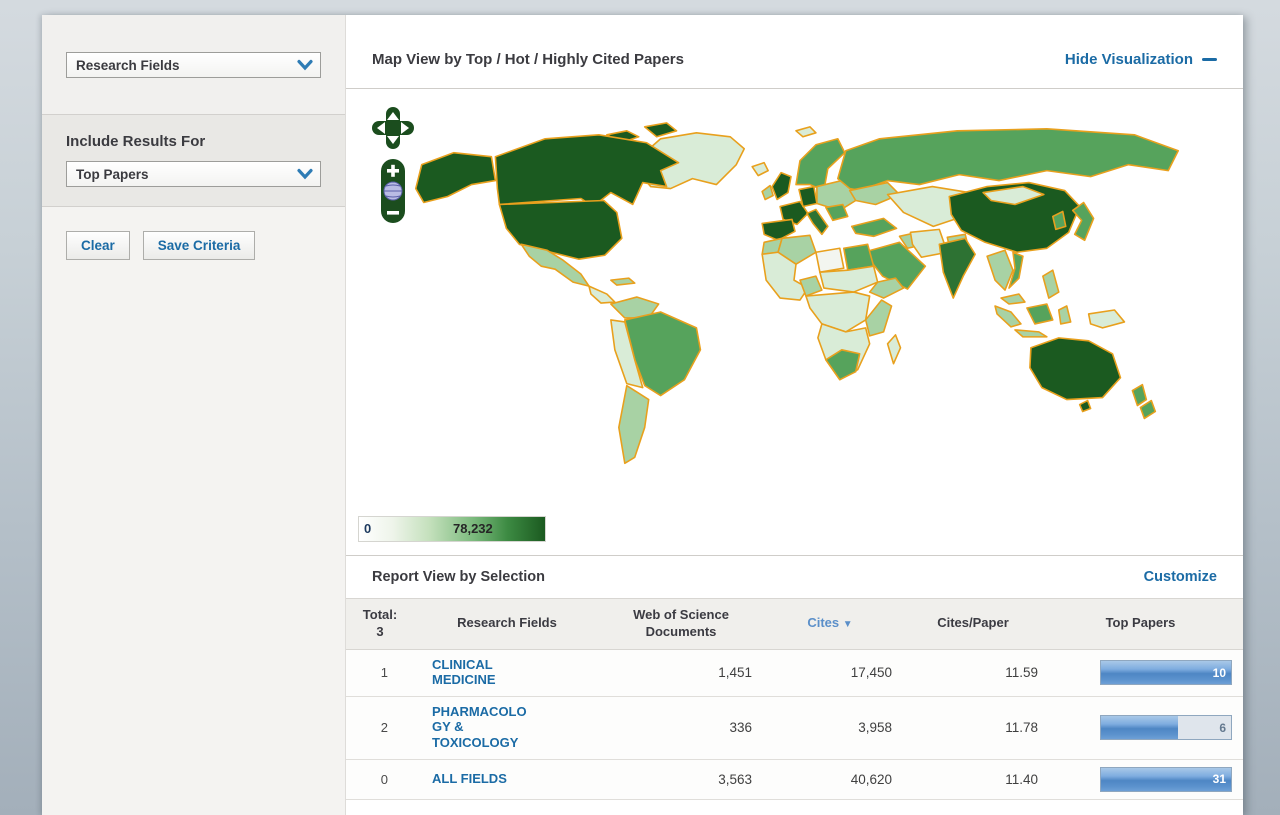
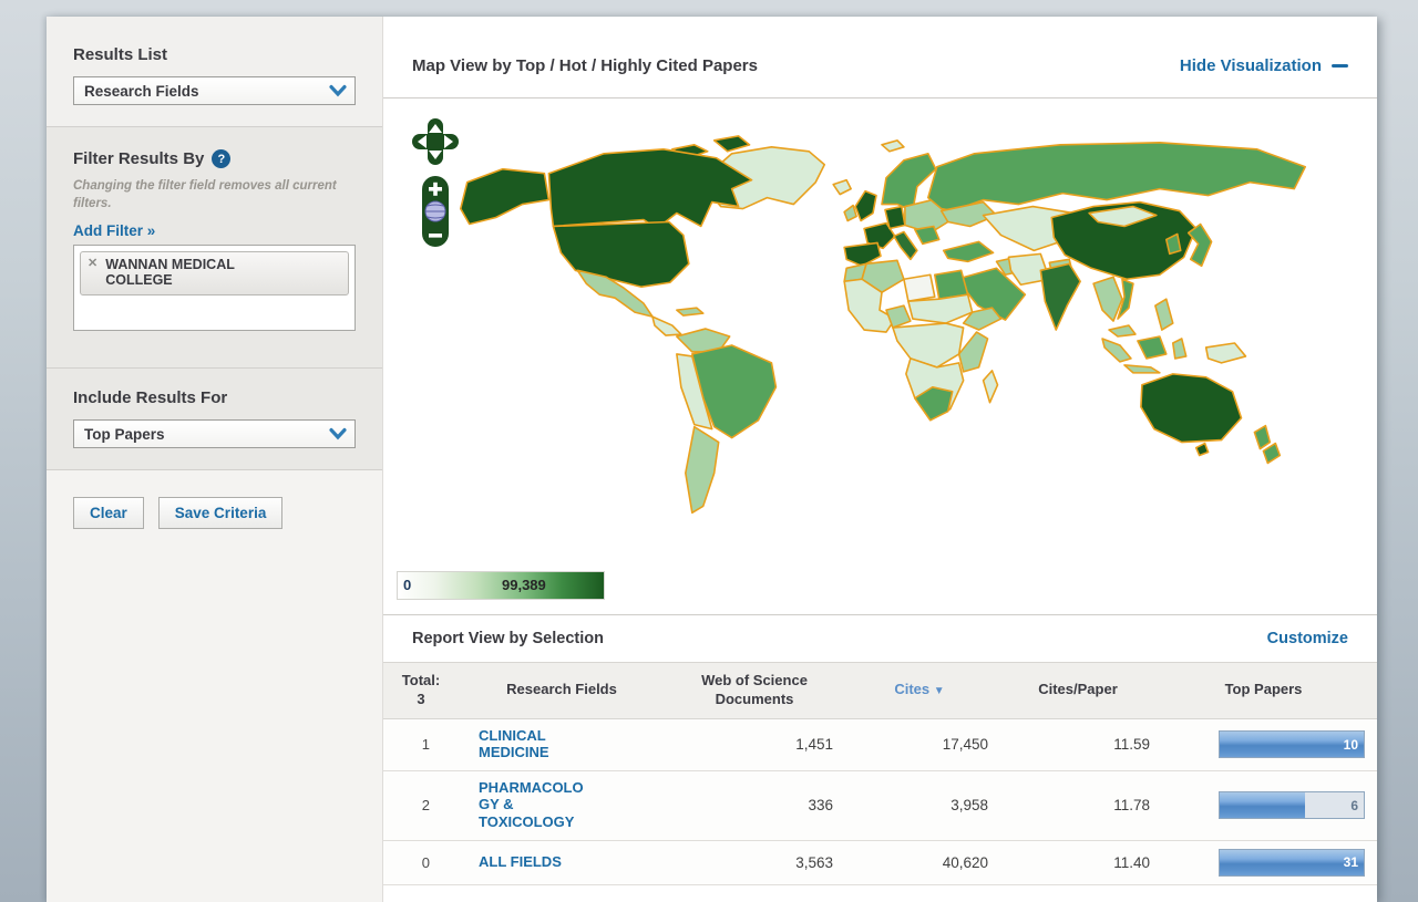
+ Results List
  Research Fields
+ Filter Results By
+ ?
+ Changing the filter field removes all current filters.
+ Add Filter »
+ ✕
+ WANNAN MEDICAL COLLEGE
  Include Results For
  Top Papers
  Clear
  Save Criteria
  Map View by Top / Hot / Highly Cited Papers
  Hide Visualization
  0
- 78,232
+ 99,389
  Report View by Selection
  Customize
  Total:
  3
  Research Fields
  Web of Science Documents
  Cites ▼
  Cites/Paper
  Top Papers
  1
  CLINICAL MEDICINE
  1,451
  17,450
  11.59
  10
  2
  PHARMACOLOGY & TOXICOLOGY
  336
  3,958
  11.78
  6
  0
  ALL FIELDS
  3,563
  40,620
  11.40
  31
